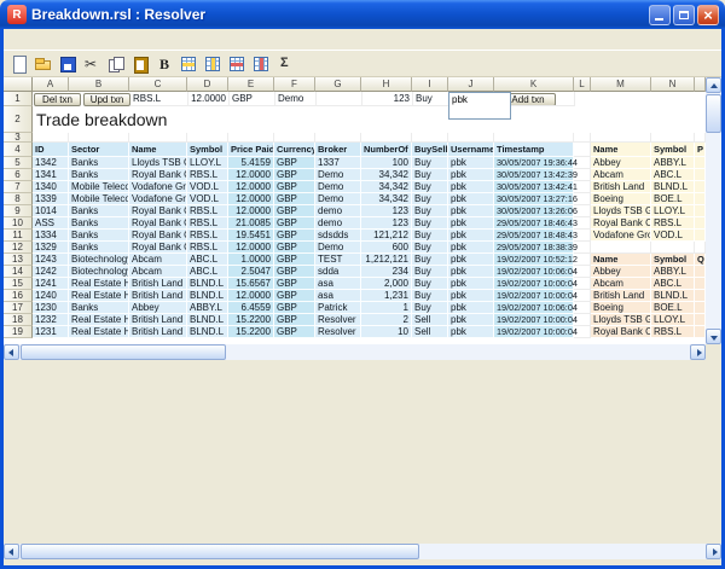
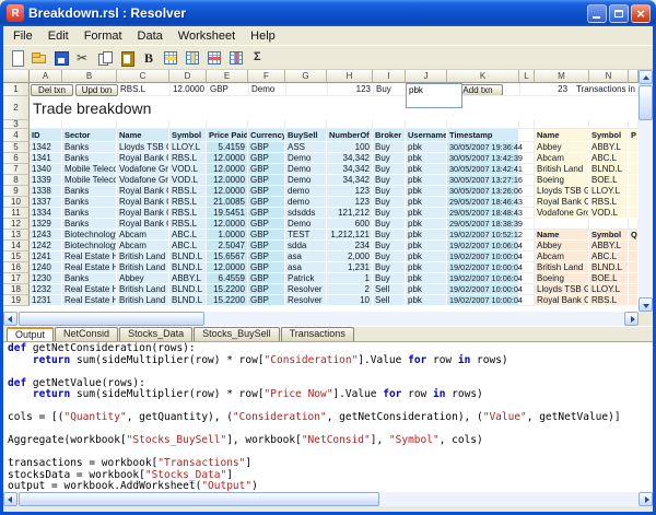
  R
  Breakdown.rsl : Resolver
+ File
+ Edit
+ Format
+ Data
+ Worksheet
+ Help
  A
  B
  C
  D
  E
  F
  G
  H
  I
  J
  K
  L
  M
  N
  1
  2
  3
  4
  5
  6
  7
  8
  9
  10
  11
  12
  13
  14
  15
  16
  17
  18
  19
  Del txn
  Upd txn
  RBS.L
  12.0000
  GBP
  Demo
  123
  Buy
  Add txn
+ 23
+ Transactions in
  Trade breakdown
  ID
  Sector
  Name
  Symbol
  Price Paid
  Currency
- Broker
+ BuySell
  NumberOf
- BuySell
+ Broker
  Username
  Timestamp
  Name
  Symbol
  P
  1342
  Banks
  Lloyds TSB
  LLOY.L
  5.4159
  GBP
- 1337
+ ASS
  100
  Buy
  pbk
  30/05/2007 19:36:44
  Abbey
  ABBY.L
  1341
  Banks
  Royal Bank
  RBS.L
  12.0000
  GBP
  Demo
  34,342
  Buy
  pbk
  30/05/2007 13:42:39
  Abcam
  ABC.L
  1340
  Mobile Teleco
  Vodafone Gr
  VOD.L
  12.0000
  GBP
  Demo
  34,342
  Buy
  pbk
  30/05/2007 13:42:41
  British Land
  BLND.L
  1339
  Mobile Teleco
  Vodafone Gr
  VOD.L
  12.0000
  GBP
  Demo
  34,342
  Buy
  pbk
  30/05/2007 13:27:16
  Boeing
  BOE.L
- 1014
+ 1338
  Banks
  Royal Bank
  RBS.L
  12.0000
  GBP
  demo
  123
  Buy
  pbk
  30/05/2007 13:26:06
  Lloyds TSB G
  LLOY.L
- ASS
+ 1337
  Banks
  Royal Bank
  RBS.L
  21.0085
  GBP
  demo
  123
  Buy
  pbk
  29/05/2007 18:46:43
  Royal Bank O
  RBS.L
  1334
  Banks
  Royal Bank
  RBS.L
  19.5451
  GBP
  sdsdds
  121,212
  Buy
  pbk
  29/05/2007 18:48:43
  Vodafone Gr
  VOD.L
  1329
  Banks
  Royal Bank
  RBS.L
  12.0000
  GBP
  Demo
  600
  Buy
  pbk
  29/05/2007 18:38:39
  1243
  Biotechnolog
  Abcam
  ABC.L
  1.0000
  GBP
  TEST
  1,212,121
  Buy
  pbk
  19/02/2007 10:52:12
  Name
  Symbol
  Q
  1242
  Biotechnolog
  Abcam
  ABC.L
  2.5047
  GBP
  sdda
  234
  Buy
  pbk
  19/02/2007 10:06:04
  Abbey
  ABBY.L
  1241
  Real Estate H
  British Land
  BLND.L
  15.6567
  GBP
  asa
  2,000
  Buy
  pbk
  19/02/2007 10:00:04
  Abcam
  ABC.L
  1240
  Real Estate H
  British Land
  BLND.L
  12.0000
  GBP
  asa
  1,231
  Buy
  pbk
  19/02/2007 10:00:04
  British Land
  BLND.L
  1230
  Banks
  Abbey
  ABBY.L
  6.4559
  GBP
  Patrick
  1
  Buy
  pbk
  19/02/2007 10:06:04
  Boeing
  BOE.L
  1232
  Real Estate H
  British Land
  BLND.L
  15.2200
  GBP
  Resolver
  2
  Sell
  pbk
  19/02/2007 10:00:04
  Lloyds TSB G
  LLOY.L
  1231
  Real Estate H
  British Land
  BLND.L
  15.2200
  GBP
  Resolver
  10
  Sell
  pbk
  19/02/2007 10:00:04
  Royal Bank O
  RBS.L
  pbk
+ Output
+ NetConsid
+ Stocks_Data
+ Stocks_BuySell
+ Transactions
+ def getNetConsideration(rows):
+ return sum(sideMultiplier(row) * row["Consideration"].Value for row in rows)
+ def getNetValue(rows):
+ return sum(sideMultiplier(row) * row["Price Now"].Value for row in rows)
+ cols = [("Quantity", getQuantity), ("Consideration", getNetConsideration), ("Value", getNetValue)]
+ Aggregate(workbook["Stocks_BuySell"], workbook["NetConsid"], "Symbol", cols)
+ transactions = workbook["Transactions"]
+ stocksData = workbook["Stocks_Data"]
+ output = workbook.AddWorksheet("Output")
